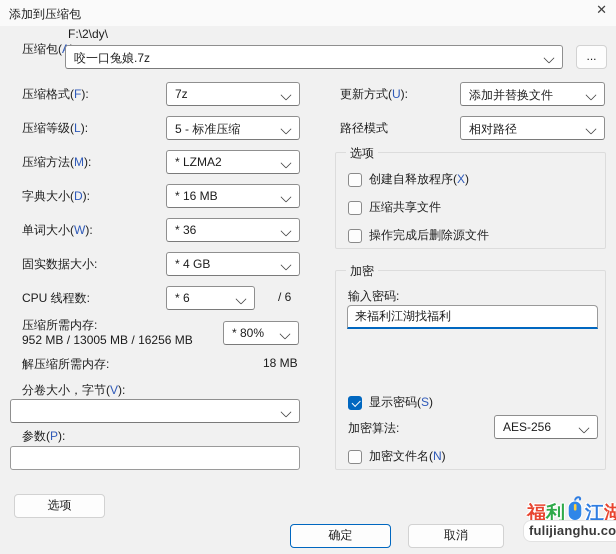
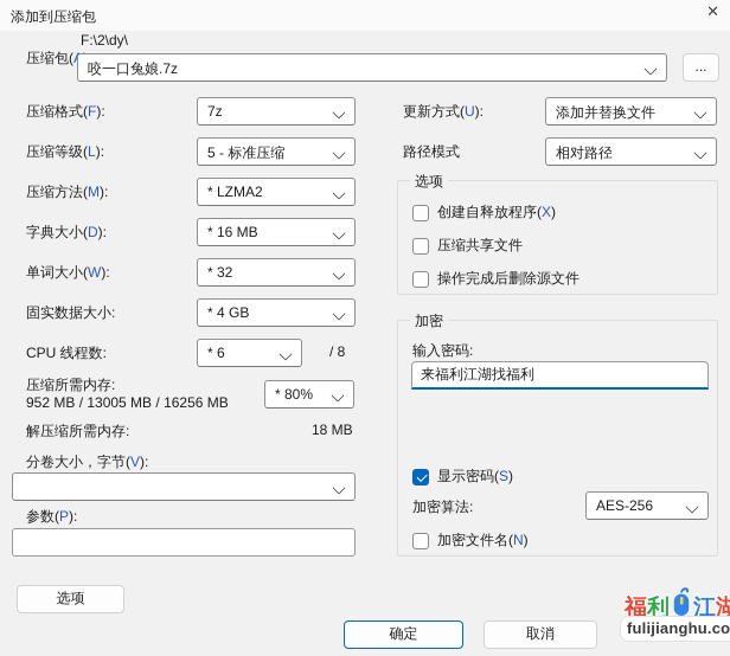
  添加到压缩包
  ✕
  F:\2\dy\
  咬一口兔娘.7z
  ...
  压缩格式(F):
  7z
  压缩等级(L):
  5 - 标准压缩
  压缩方法(M):
  * LZMA2
  字典大小(D):
  * 16 MB
  单词大小(W):
- * 36
+ * 32
  固实数据大小:
  * 4 GB
  CPU 线程数:
  * 6
- / 6
+ / 8
  压缩所需内存:
  952 MB / 13005 MB / 16256 MB
  * 80%
  解压缩所需内存:
  18 MB
  分卷大小，字节(V):
  参数(P):
  选项
  更新方式(U):
  添加并替换文件
  路径模式
  相对路径
  选项
  创建自释放程序(X)
  压缩共享文件
  操作完成后删除源文件
  加密
  输入密码:
  来福利江湖找福利
  显示密码(S)
  加密算法:
  AES-256
  加密文件名(N)
  确定
  取消
  福
  利
  江
  湖
  fulijianghu.co
